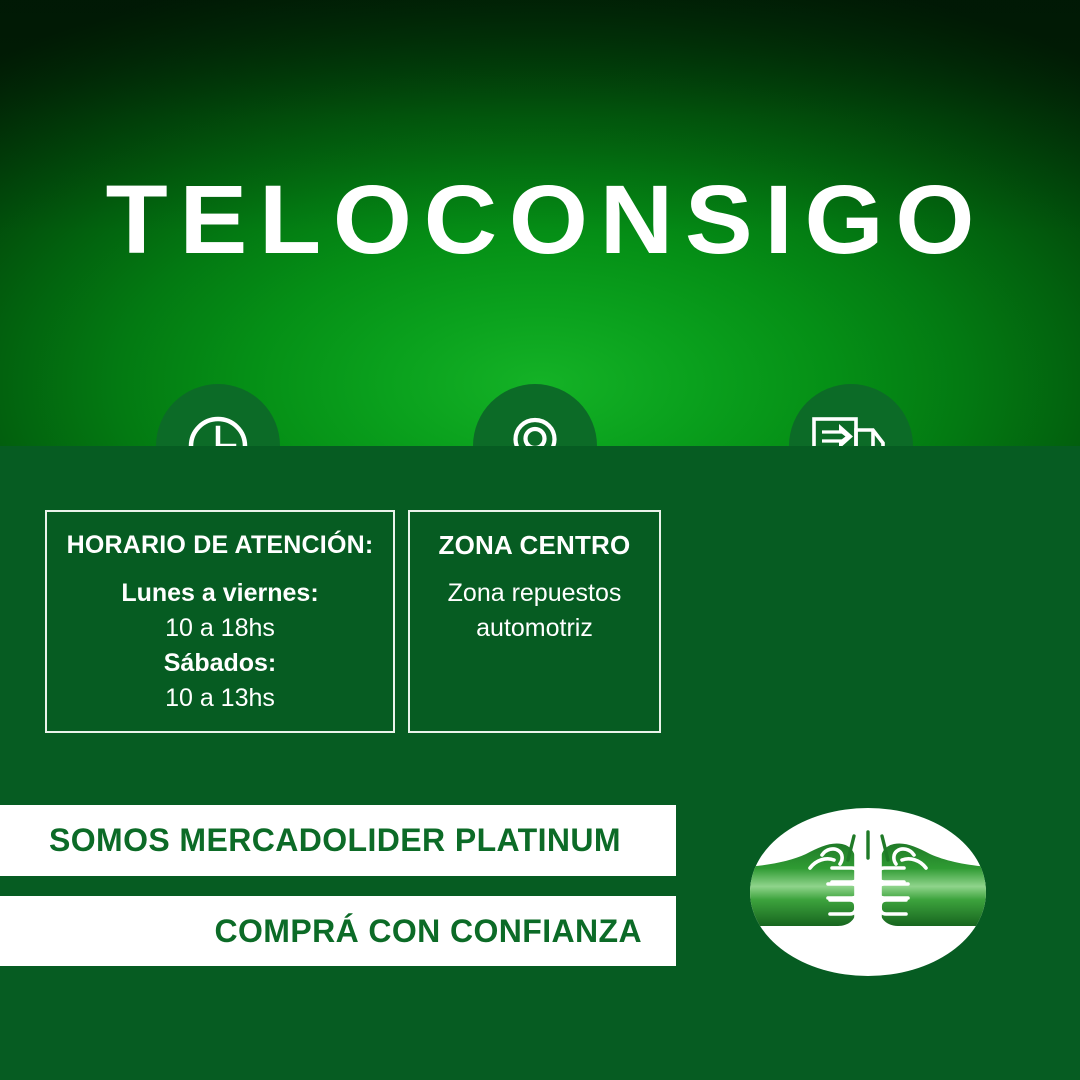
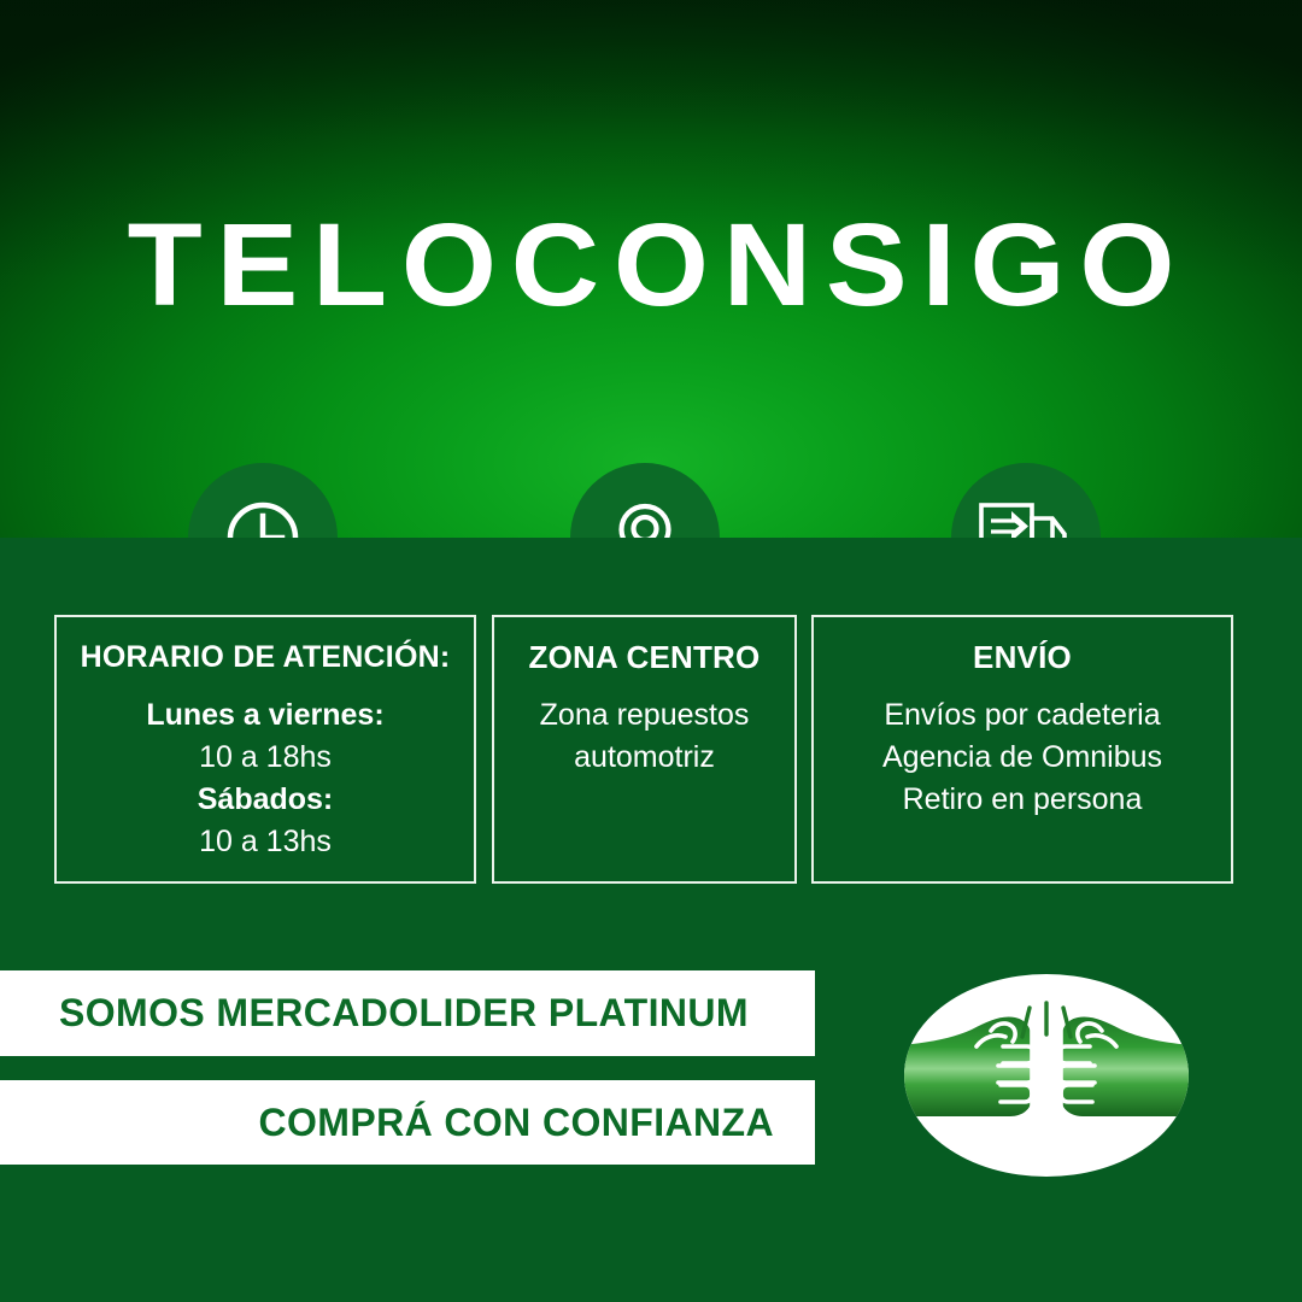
  TELOCONSIGO
  HORARIO DE ATENCIÓN:
  Lunes a viernes:
  10 a 18hs
  Sábados:
  10 a 13hs
  ZONA CENTRO
  Zona repuestos
  automotriz
+ ENVÍO
+ Envíos por cadeteria
+ Agencia de Omnibus
+ Retiro en persona
  SOMOS MERCADOLIDER PLATINUM
  COMPRÁ CON CONFIANZA
